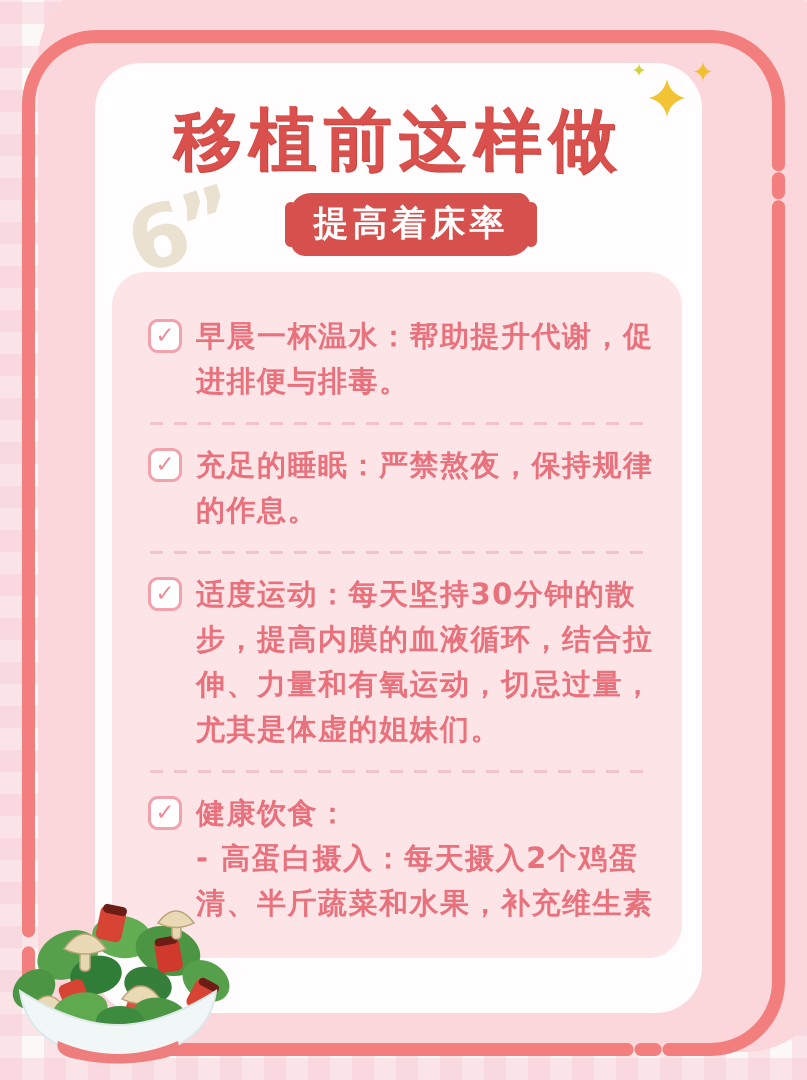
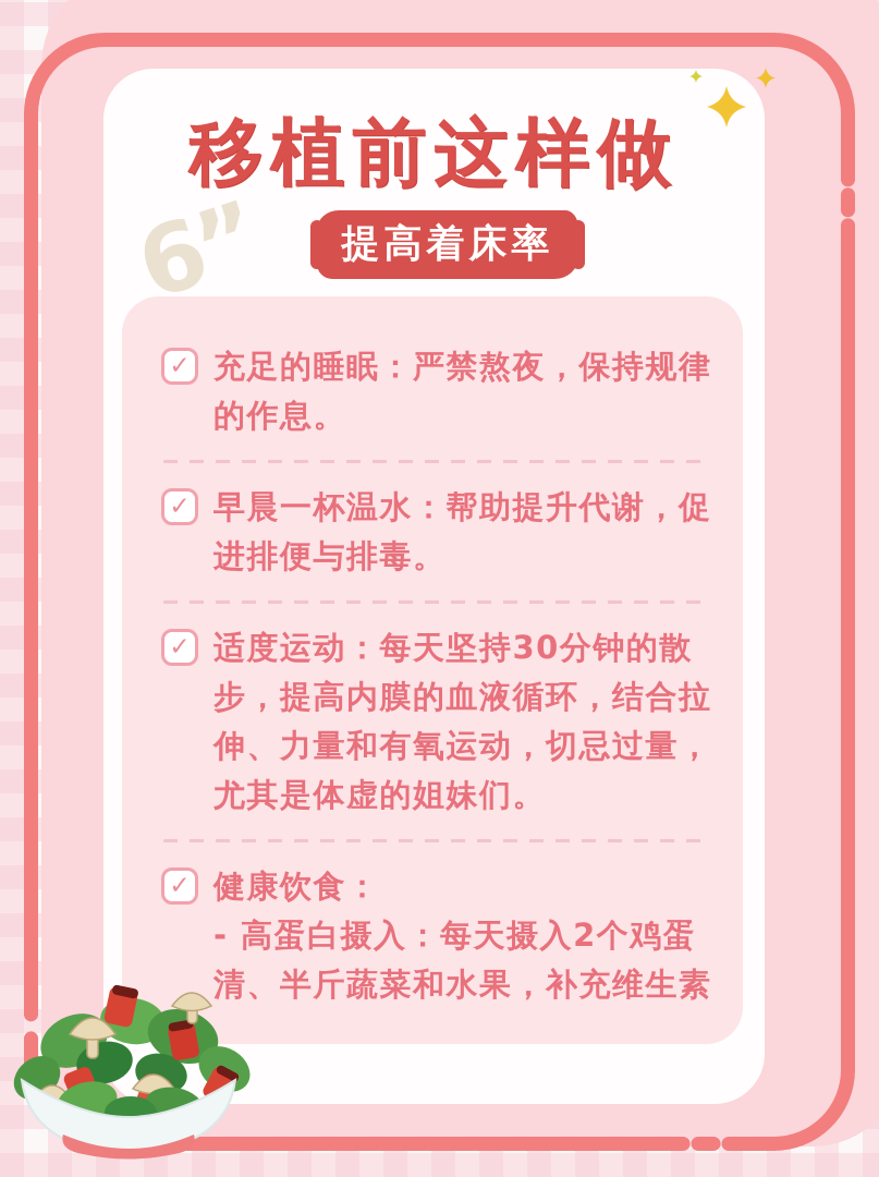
  移植前这样做
  提高着床率
  ✓
- 早晨一杯温水：帮助提升代谢，促进排便与排毒。
+ 充足的睡眠：严禁熬夜，保持规律的作息。
  ✓
- 充足的睡眠：严禁熬夜，保持规律的作息。
+ 早晨一杯温水：帮助提升代谢，促进排便与排毒。
  ✓
  适度运动：每天坚持30分钟的散步，提高内膜的血液循环，结合拉伸、力量和有氧运动，切忌过量，尤其是体虚的姐妹们。
  ✓
  健康饮食：
  - 高蛋白摄入：每天摄入2个鸡蛋清、半斤蔬菜和水果，补充维生素
